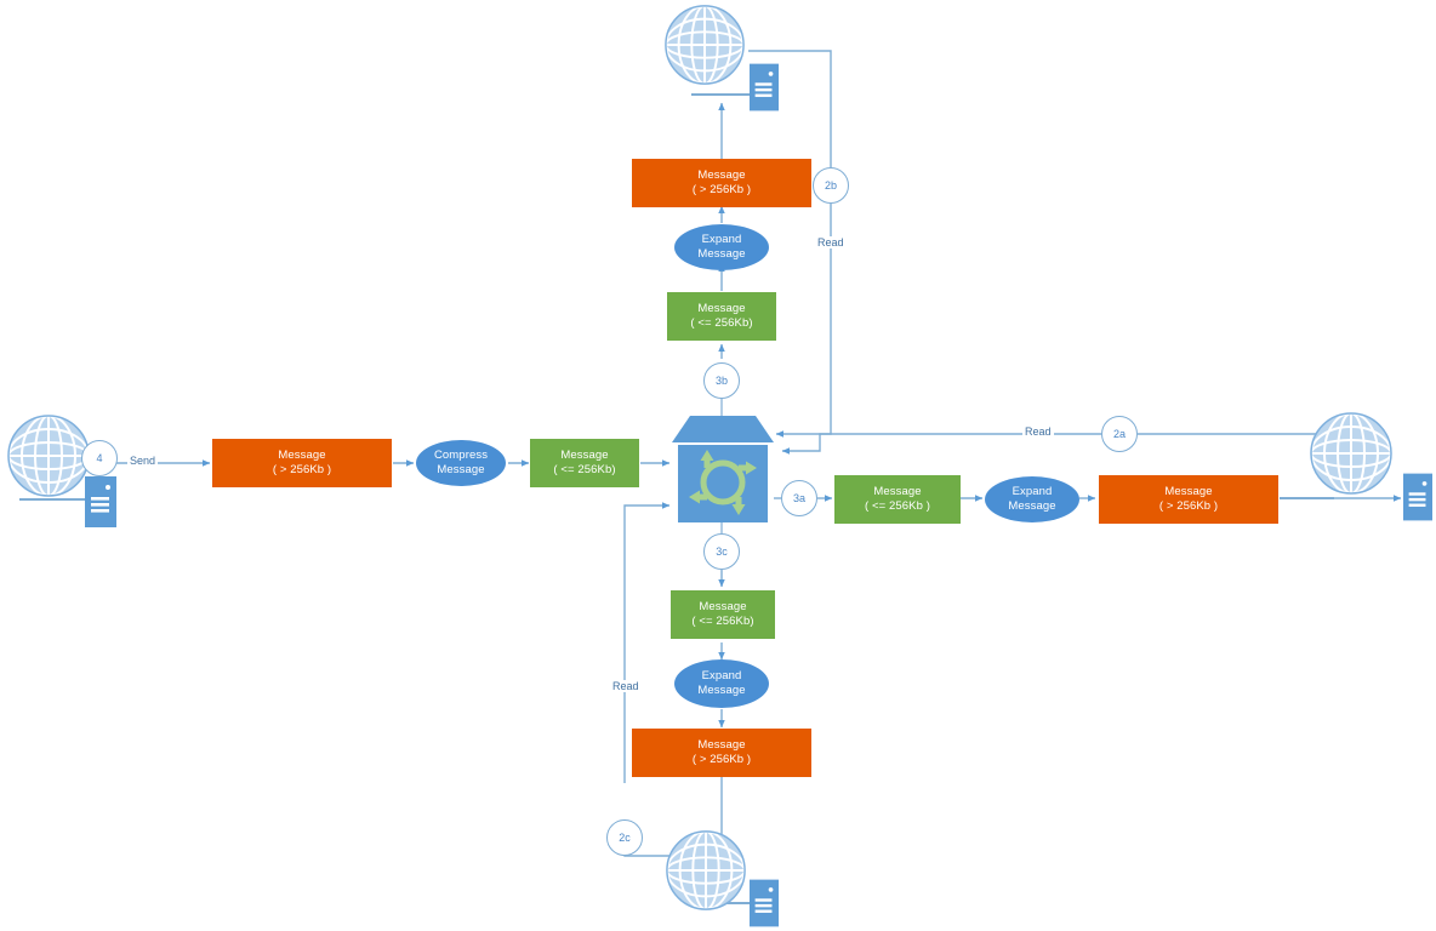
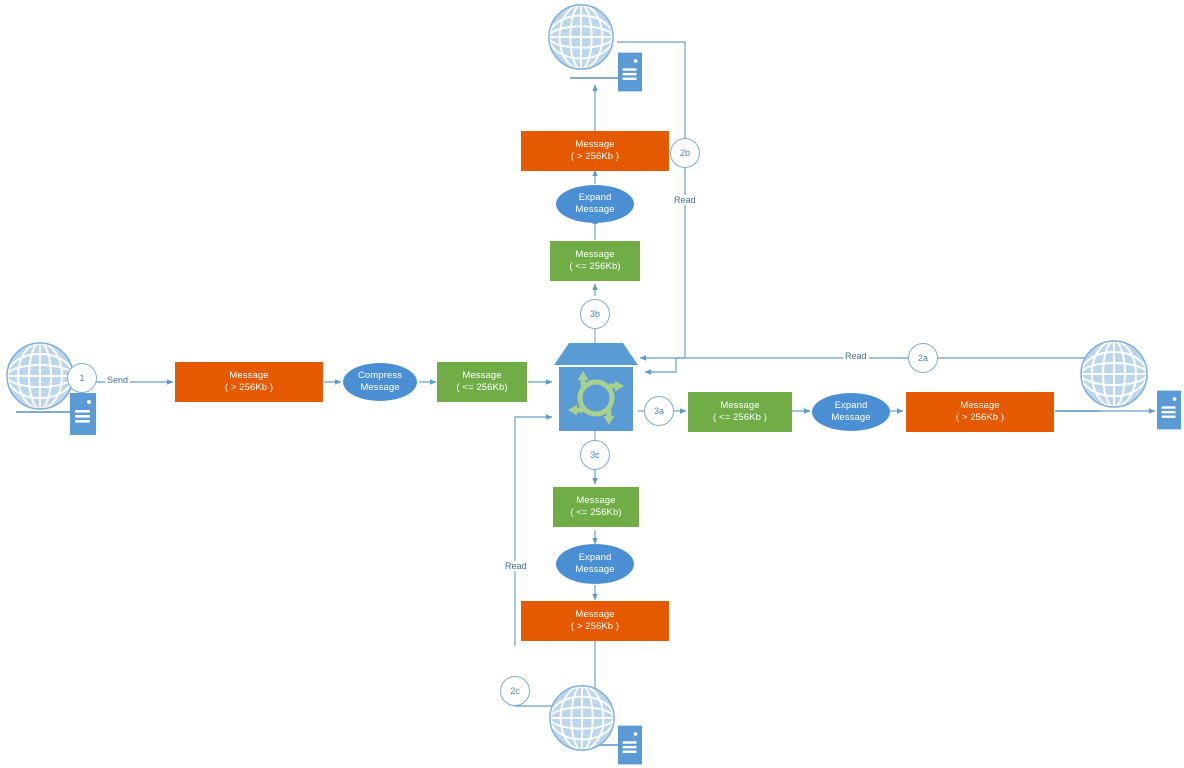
- 4
+ 1
  Send
  Message
  ( > 256Kb )
  Compress
  Message
  Message
  ( <= 256Kb)
  3b
  Message
  ( <= 256Kb)
  Expand
  Message
  Message
  ( > 256Kb )
  2b
  Read
  3a
  Message
  ( <= 256Kb )
  Expand
  Message
  Message
  ( > 256Kb )
  2a
  Read
  3c
  Message
  ( <= 256Kb)
  Expand
  Message
  Message
  ( > 256Kb )
  2c
  Read
